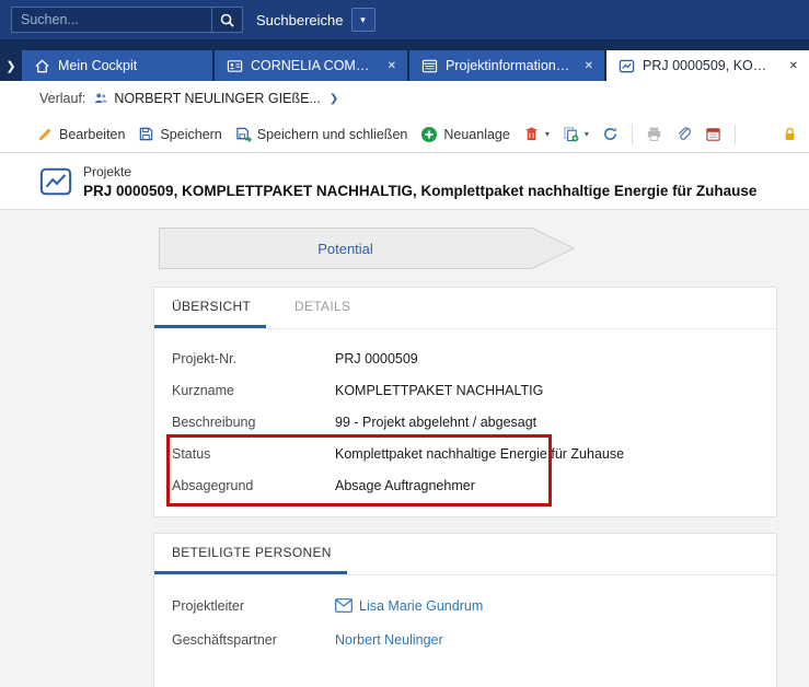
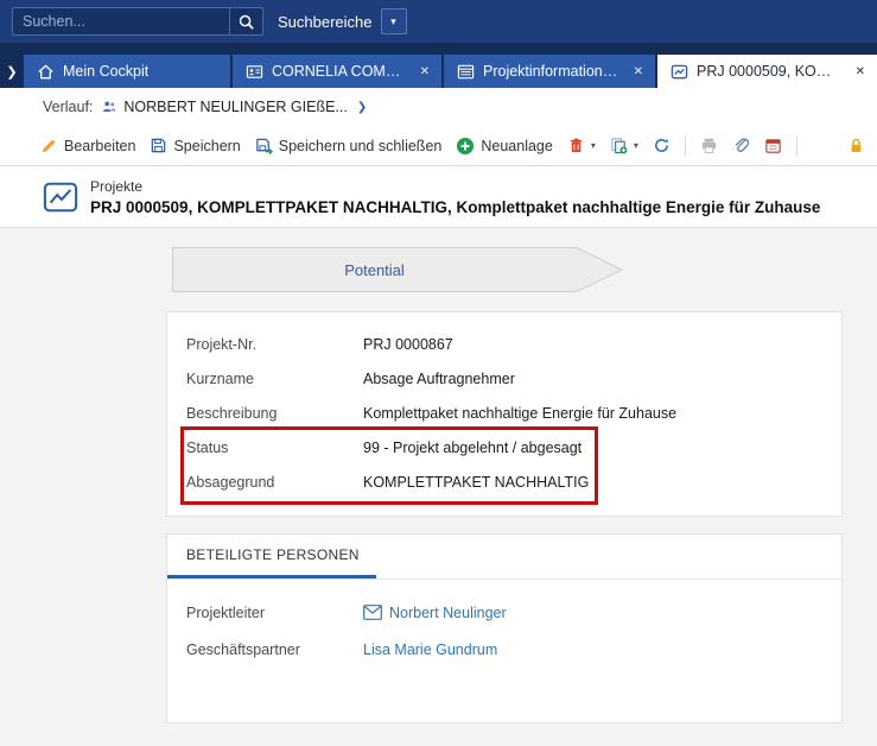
  Suchen...
  Suchbereiche
  ▾
  ❯
  Mein Cockpit
  CORNELIA COMPL
  ✕
  Projektinformatione..
  ✕
  PRJ 0000509, KOMP
  ✕
  Verlauf:
  NORBERT NEULINGER GIEßE...
  ❯
  Bearbeiten
  Speichern
  Speichern und schließen
  Neuanlage
  ▾
  ▾
  Projekte
  PRJ 0000509, KOMPLETTPAKET NACHHALTIG, Komplettpaket nachhaltige Energie für Zuhause
  Potential
- ÜBERSICHT
- DETAILS
  Projekt-Nr.
- PRJ 0000509
+ PRJ 0000867
  Kurzname
- KOMPLETTPAKET NACHHALTIG
+ Absage Auftragnehmer
  Beschreibung
- 99 - Projekt abgelehnt / abgesagt
+ Komplettpaket nachhaltige Energie für Zuhause
  Status
- Komplettpaket nachhaltige Energie für Zuhause
+ 99 - Projekt abgelehnt / abgesagt
  Absagegrund
- Absage Auftragnehmer
+ KOMPLETTPAKET NACHHALTIG
  BETEILIGTE PERSONEN
  Projektleiter
- Lisa Marie Gundrum
+ Norbert Neulinger
  Geschäftspartner
- Norbert Neulinger
+ Lisa Marie Gundrum
